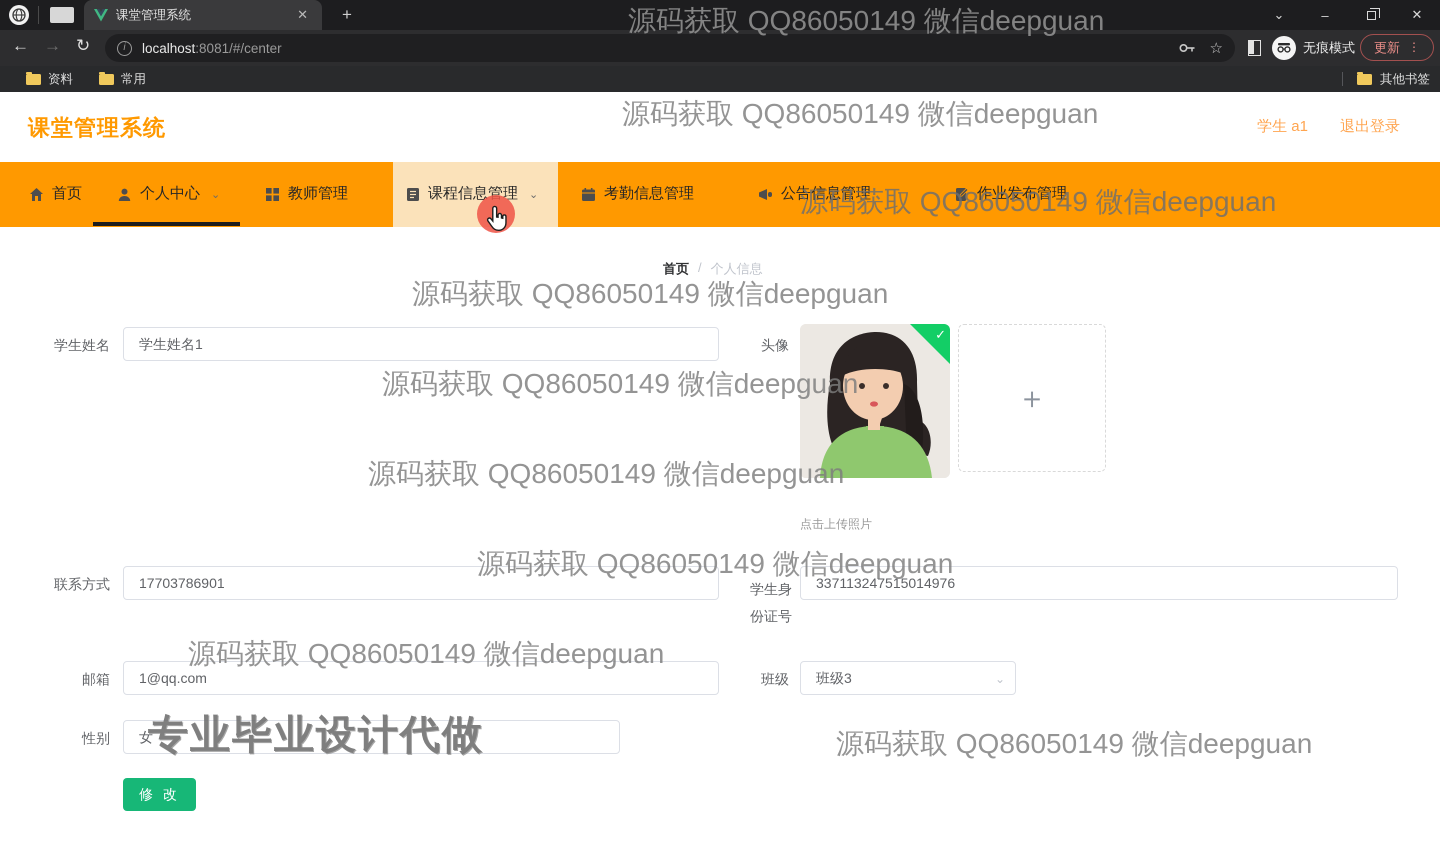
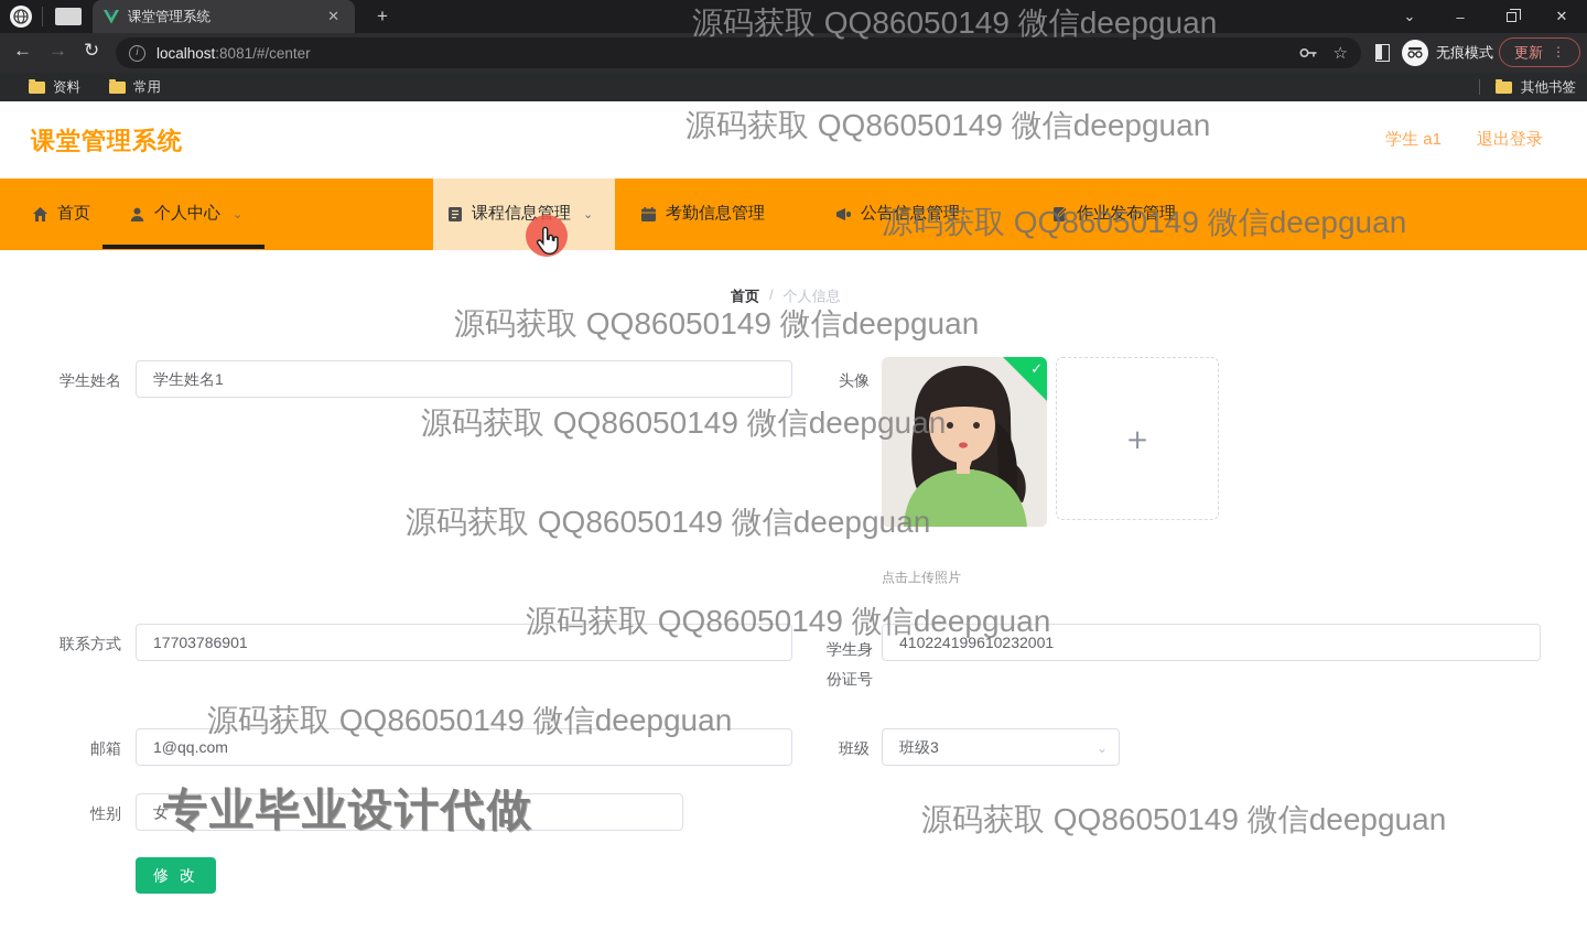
  课堂管理系统
  ✕
  +
  ⌄
  –
  ✕
  ←
  →
  ↻
  i
  localhost:8081/#/center
  ☆
  无痕模式
  更新
  ⋮
  资料
  常用
  其他书签
  课堂管理系统
  学生 a1
  退出登录
  首页
  个人中心
  ⌄
- 教师管理
  课程信息管理
  ⌄
  考勤信息管理
  公告信息管理
  作业发布管理
  首页
  /
  个人信息
  学生姓名
  学生姓名1
  头像
  ✓
  ＋
  点击上传照片
  联系方式
  17703786901
  学生身份证号
- 337113247515014976
+ 410224199610232001
  邮箱
  1@qq.com
  班级
  班级3
  ⌄
  性别
  女
  修 改
  源码获取 QQ86050149 微信deepguan
  源码获取 QQ86050149 微信deepguan
  源码获取 QQ86050149 微信deepguan
  源码获取 QQ86050149 微信deepguan
  源码获取 QQ86050149 微信deepguan
  源码获取 QQ86050149 微信deepguan
  源码获取 QQ86050149 微信deepguan
  源码获取 QQ86050149 微信deepguan
  源码获取 QQ86050149 微信deepguan
  专业毕业设计代做
